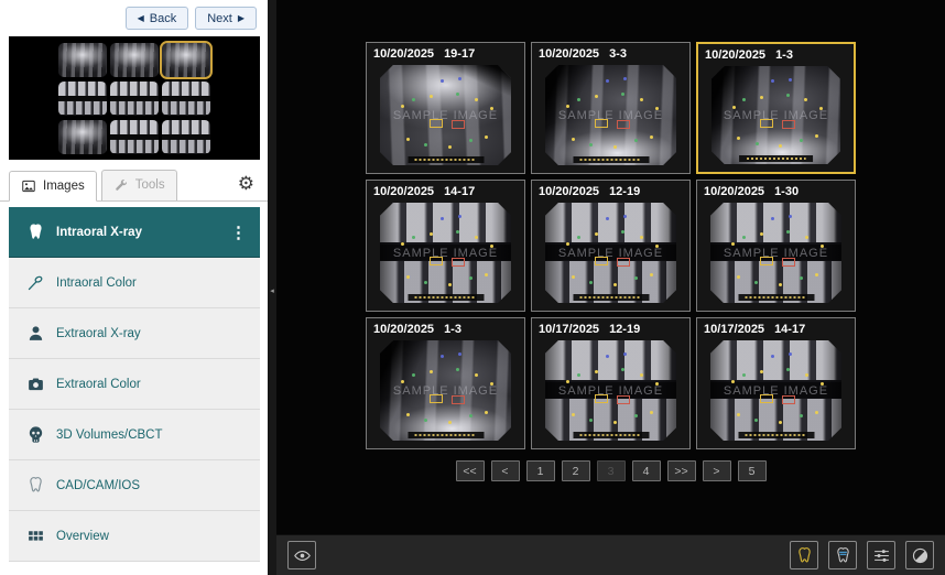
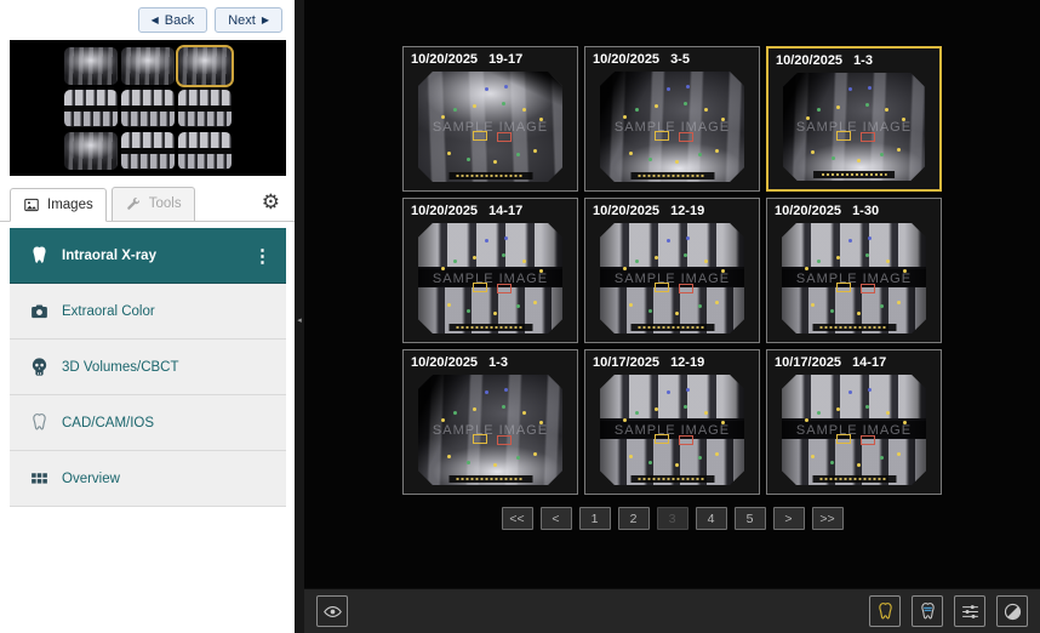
  ◀
  Back
  Next
  ▶
  Images
  Tools
  ⚙
  Intraoral X-ray
  ⋮
- Intraoral Color
- Extraoral X-ray
  Extraoral Color
  3D Volumes/CBCT
  CAD/CAM/IOS
  Overview
  10/20/2025
  19-17
  SAMPLE IMAGE
  10/20/2025
- 3-3
+ 3-5
  SAMPLE IMAGE
  10/20/2025
  1-3
  SAMPLE IMAGE
  10/20/2025
  14-17
  SAMPLE IMAGE
  10/20/2025
  12-19
  SAMPLE IMAGE
  10/20/2025
  1-30
  SAMPLE IMAGE
  10/20/2025
  1-3
  SAMPLE IMAGE
  10/17/2025
  12-19
  SAMPLE IMAGE
  10/17/2025
  14-17
  SAMPLE IMAGE
  <<
  <
  1
  2
  3
  4
- >>
+ 5
  >
- 5
+ >>
